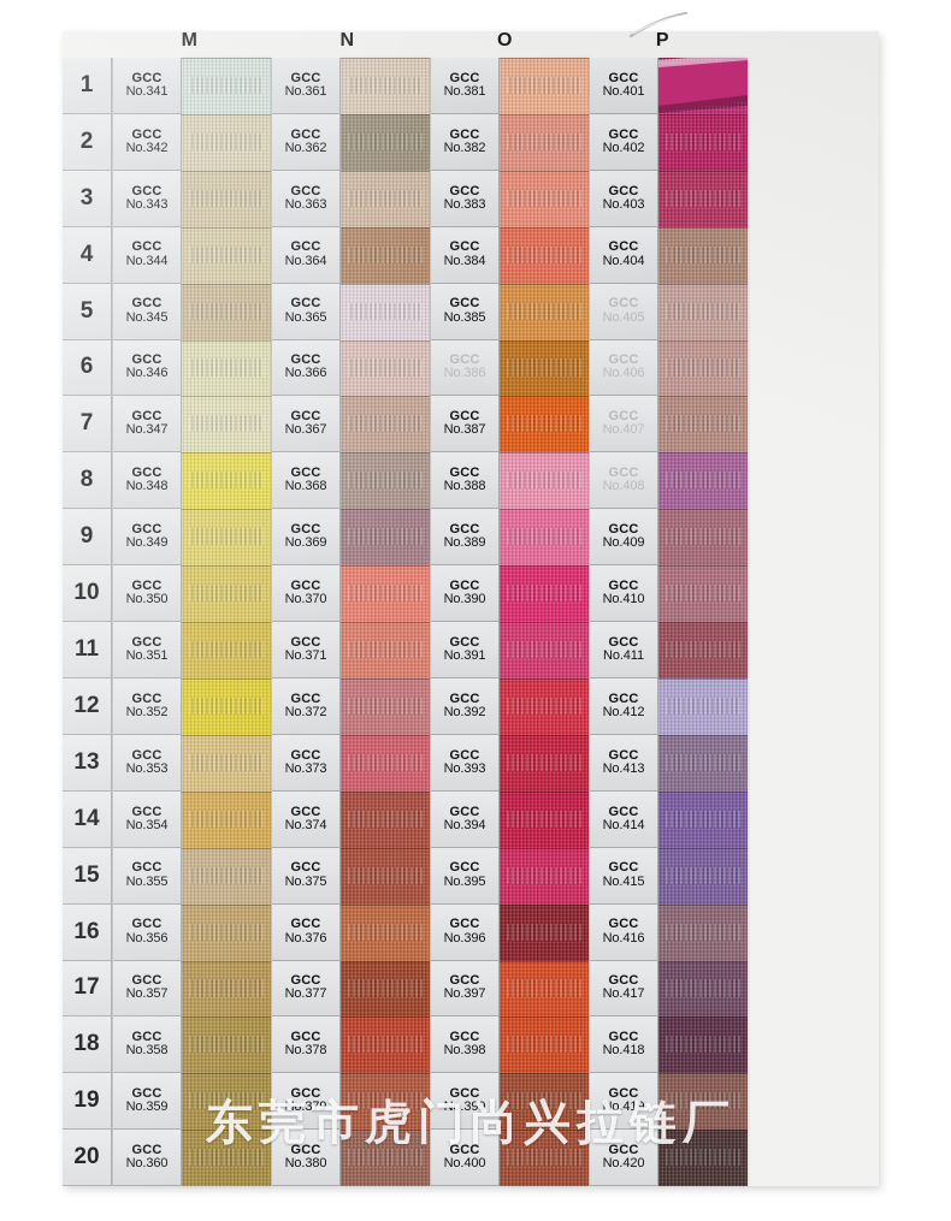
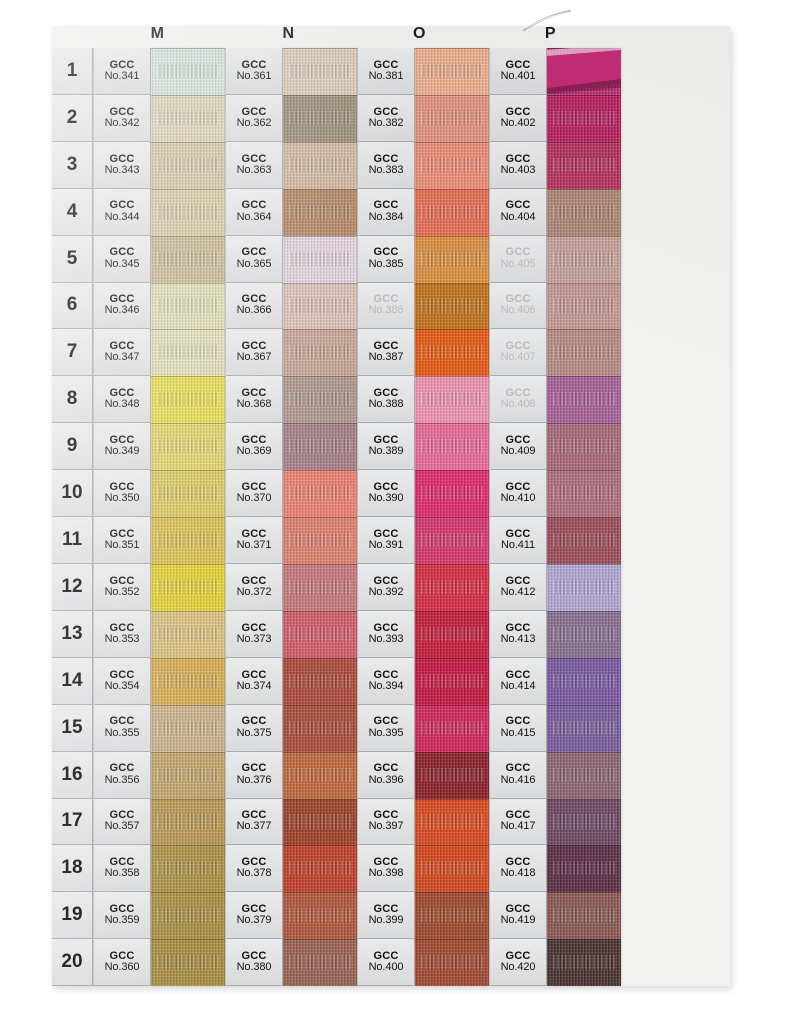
- 东莞市虎门尚兴拉链厂
